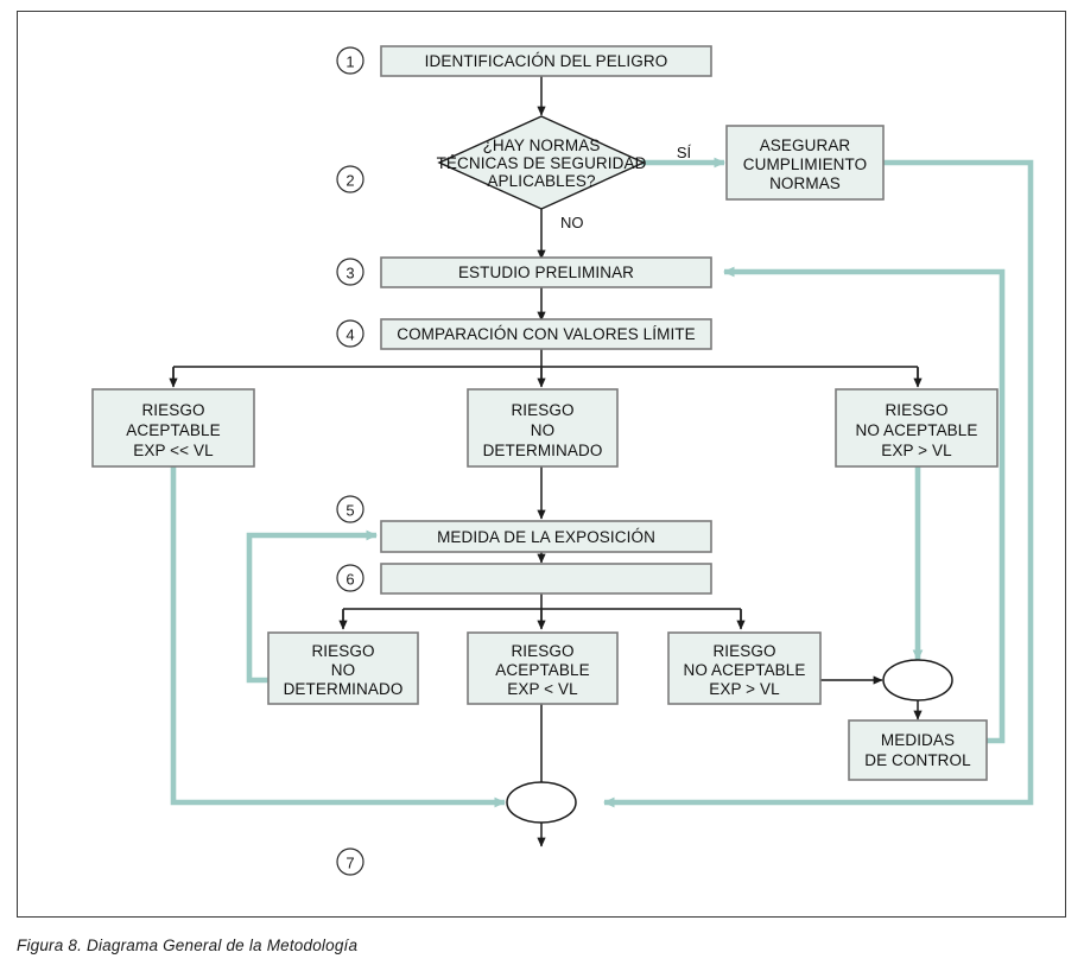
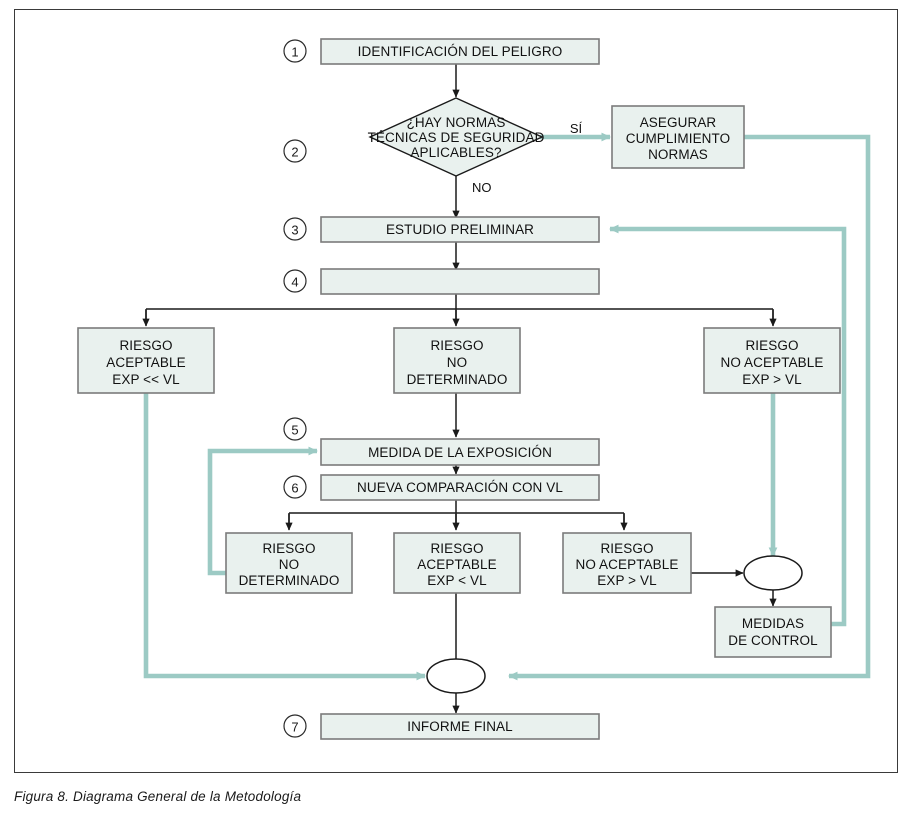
  IDENTIFICACIÓN DEL PELIGRO
  1
  ¿HAY NORMAS
  TÉCNICAS DE SEGURIDAD
  APLICABLES?
  2
  SÍ
  NO
  ASEGURAR
  CUMPLIMIENTO
  NORMAS
  ESTUDIO PRELIMINAR
  3
- COMPARACIÓN CON VALORES LÍMITE
  4
  RIESGO
  ACEPTABLE
  EXP << VL
  RIESGO
  NO
  DETERMINADO
  RIESGO
  NO ACEPTABLE
  EXP > VL
  MEDIDA DE LA EXPOSICIÓN
  5
+ NUEVA COMPARACIÓN CON VL
  6
  RIESGO
  NO
  DETERMINADO
  RIESGO
  ACEPTABLE
  EXP < VL
  RIESGO
  NO ACEPTABLE
  EXP > VL
  MEDIDAS
  DE CONTROL
+ INFORME FINAL
  7
  Figura 8. Diagrama General de la Metodología
